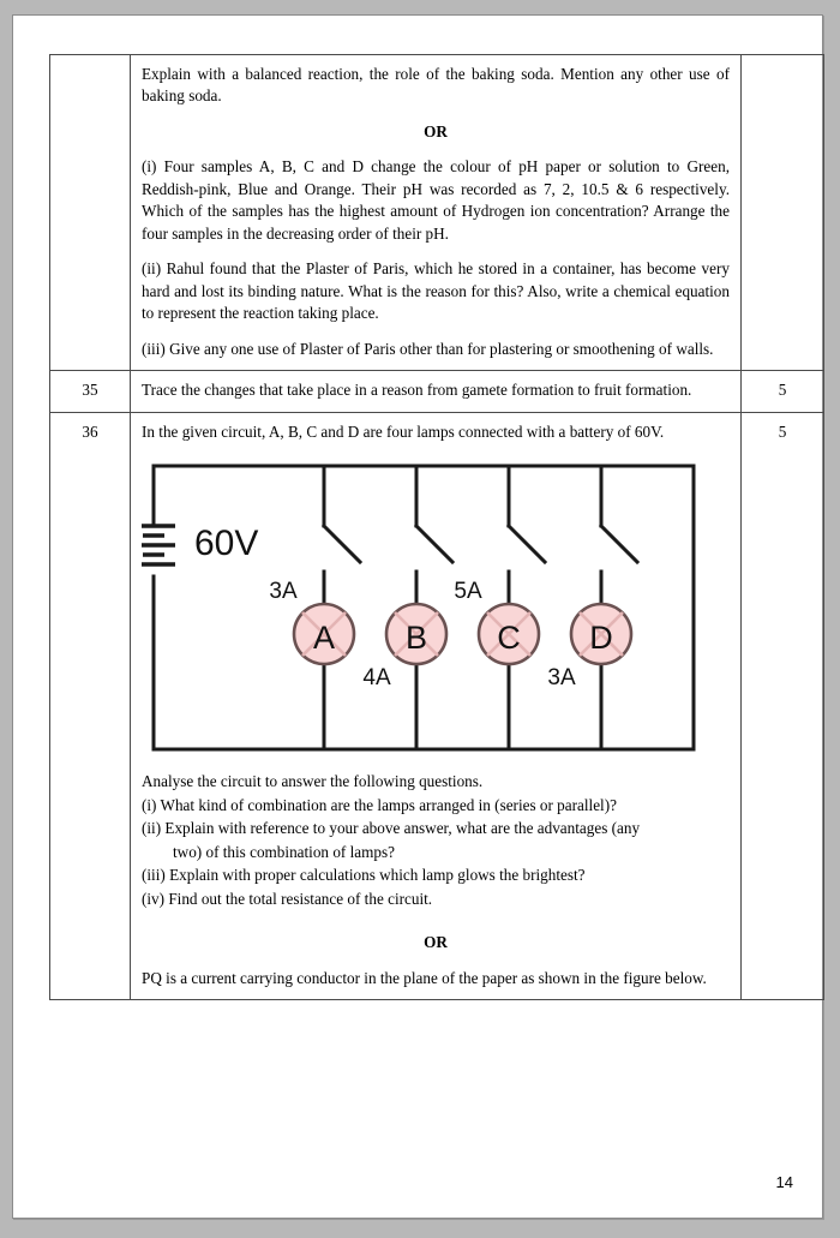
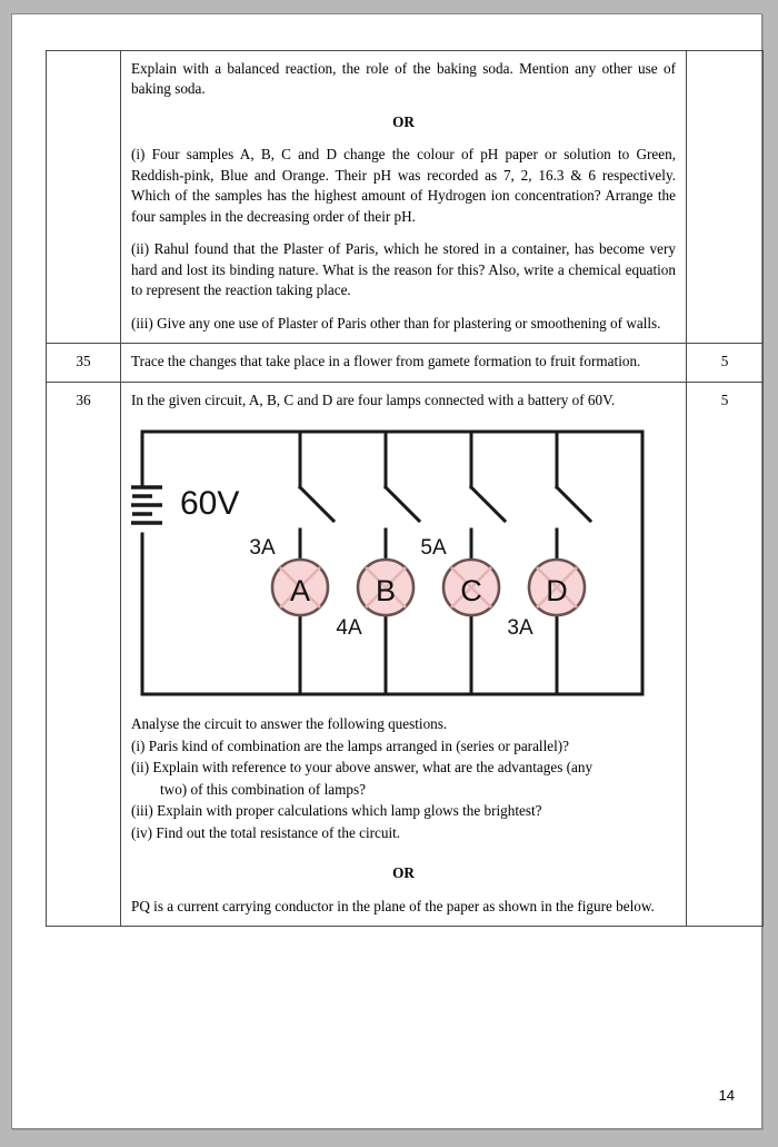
- 	Explain with a balanced reaction, the role of the baking soda. Mention any other use of baking soda. OR (i) Four samples A, B, C and D change the colour of pH paper or solution to Green, Reddish-pink, Blue and Orange. Their pH was recorded as 7, 2, 10.5 & 6 respectively. Which of the samples has the highest amount of Hydrogen ion concentration? Arrange the four samples in the decreasing order of their pH. (ii) Rahul found that the Plaster of Paris, which he stored in a container, has become very hard and lost its binding nature. What is the reason for this? Also, write a chemical equation to represent the reaction taking place. (iii) Give any one use of Plaster of Paris other than for plastering or smoothening of walls.
+ 	Explain with a balanced reaction, the role of the baking soda. Mention any other use of baking soda. OR (i) Four samples A, B, C and D change the colour of pH paper or solution to Green, Reddish-pink, Blue and Orange. Their pH was recorded as 7, 2, 16.3 & 6 respectively. Which of the samples has the highest amount of Hydrogen ion concentration? Arrange the four samples in the decreasing order of their pH. (ii) Rahul found that the Plaster of Paris, which he stored in a container, has become very hard and lost its binding nature. What is the reason for this? Also, write a chemical equation to represent the reaction taking place. (iii) Give any one use of Plaster of Paris other than for plastering or smoothening of walls.
- 35	Trace the changes that take place in a reason from gamete formation to fruit formation.	5
+ 35	Trace the changes that take place in a flower from gamete formation to fruit formation.	5
- 36	In the given circuit, A, B, C and D are four lamps connected with a battery of 60V. 60V A 3A B 4A C 5A D 3A Analyse the circuit to answer the following questions. (i) What kind of combination are the lamps arranged in (series or parallel)? (ii) Explain with reference to your above answer, what are the advantages (any two) of this combination of lamps? (iii) Explain with proper calculations which lamp glows the brightest? (iv) Find out the total resistance of the circuit. OR PQ is a current carrying conductor in the plane of the paper as shown in the figure below.	5
+ 36	In the given circuit, A, B, C and D are four lamps connected with a battery of 60V. 60V A 3A B 4A C 5A D 3A Analyse the circuit to answer the following questions. (i) Paris kind of combination are the lamps arranged in (series or parallel)? (ii) Explain with reference to your above answer, what are the advantages (any two) of this combination of lamps? (iii) Explain with proper calculations which lamp glows the brightest? (iv) Find out the total resistance of the circuit. OR PQ is a current carrying conductor in the plane of the paper as shown in the figure below.	5
  14
